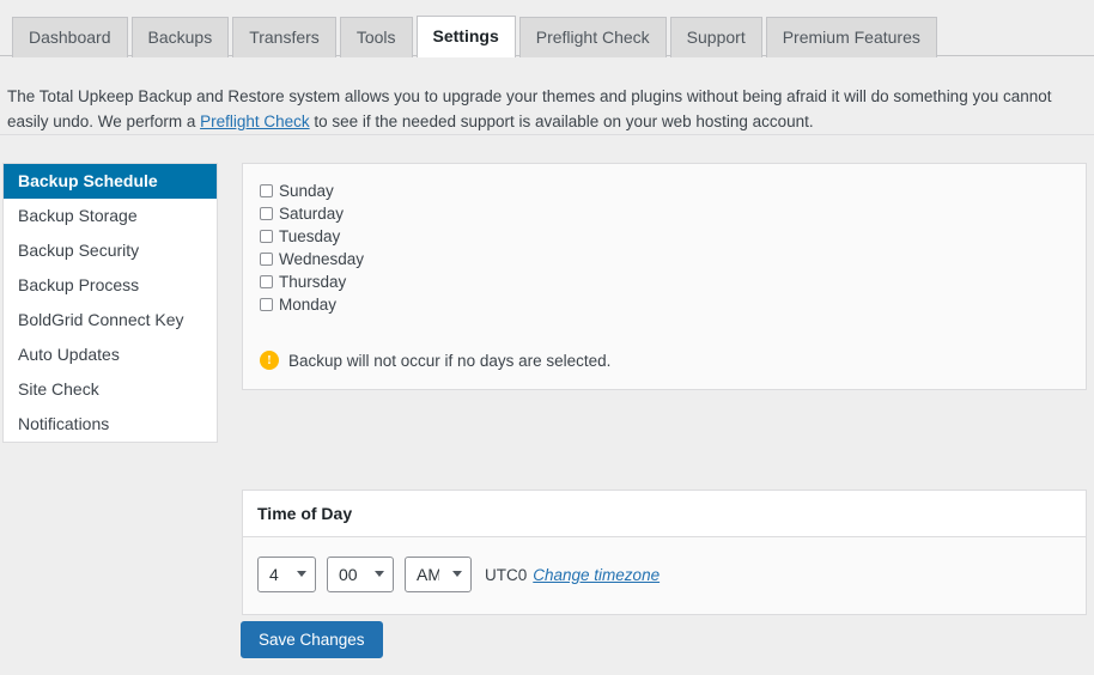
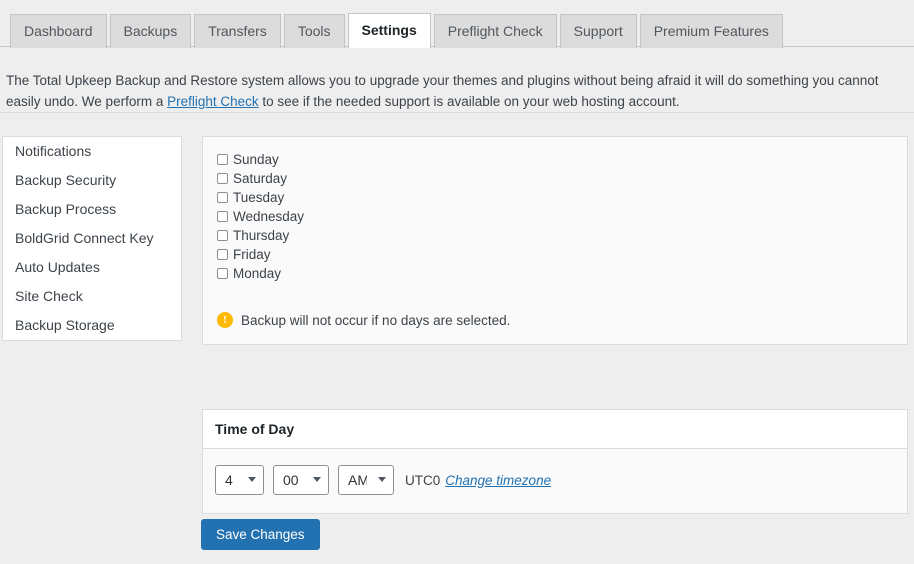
  Dashboard Backups Transfers Tools Settings Preflight Check Support Premium Features
  The Total Upkeep Backup and Restore system allows you to upgrade your themes and plugins without being afraid it will do something you cannot easily undo. We perform a Preflight Check to see if the needed support is available on your web hosting account.
- Backup Schedule
- Backup Storage
+ Notifications
  Backup Security
  Backup Process
  BoldGrid Connect Key
  Auto Updates
  Site Check
- Notifications
+ Backup Storage
  Sunday
  Saturday
  Tuesday
  Wednesday
  Thursday
+ Friday
  Monday
  !
  Backup will not occur if no days are selected.
  Time of Day
  4
  00
  AM
  UTC0
  Change timezone
  Save Changes
